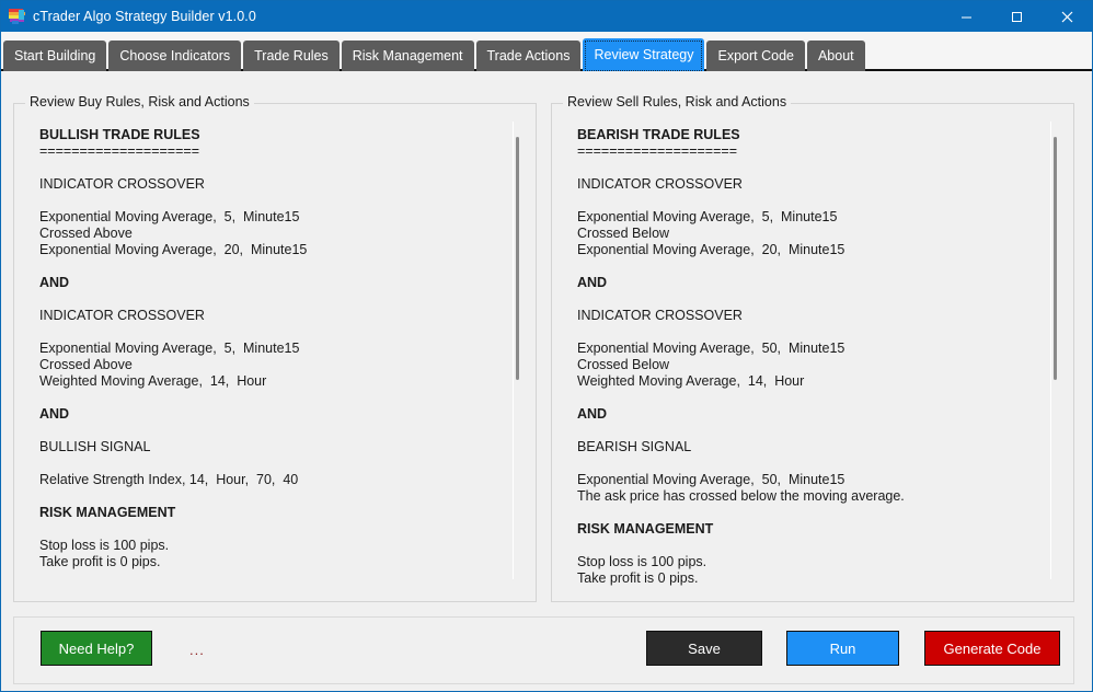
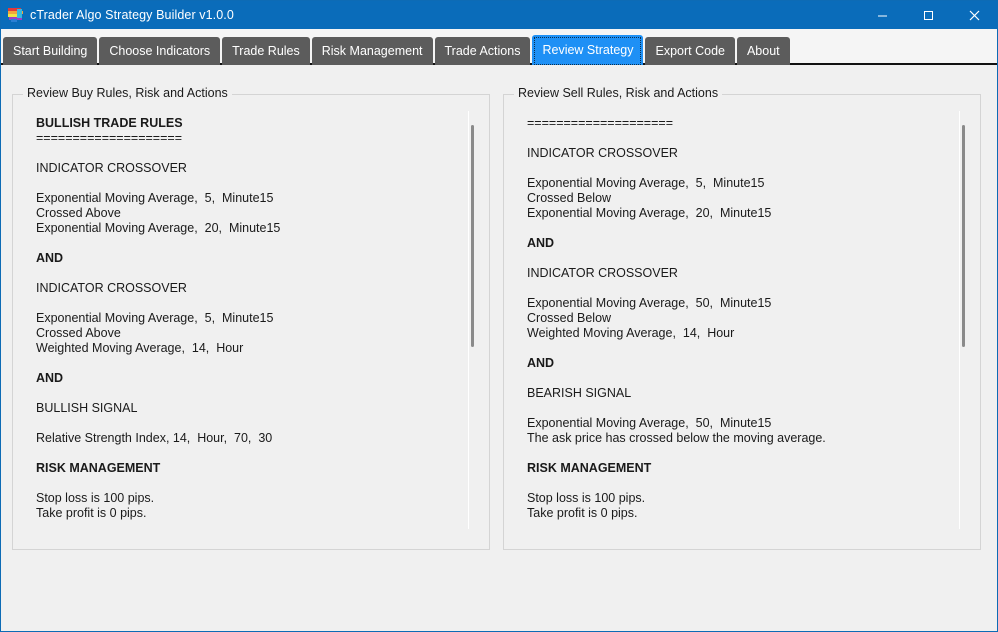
  cTrader Algo Strategy Builder v1.0.0
  Start Building
  Choose Indicators
  Trade Rules
  Risk Management
  Trade Actions
  Review Strategy
  Export Code
  About
  Review Buy Rules, Risk and Actions
  BULLISH TRADE RULES
  ====================
  INDICATOR CROSSOVER
  Exponential Moving Average, 5, Minute15
  Crossed Above
  Exponential Moving Average, 20, Minute15
  AND
  INDICATOR CROSSOVER
  Exponential Moving Average, 5, Minute15
  Crossed Above
  Weighted Moving Average, 14, Hour
  AND
  BULLISH SIGNAL
- Relative Strength Index, 14, Hour, 70, 40
+ Relative Strength Index, 14, Hour, 70, 30
  RISK MANAGEMENT
  Stop loss is 100 pips.
  Take profit is 0 pips.
  Review Sell Rules, Risk and Actions
- BEARISH TRADE RULES
  ====================
  INDICATOR CROSSOVER
  Exponential Moving Average, 5, Minute15
  Crossed Below
  Exponential Moving Average, 20, Minute15
  AND
  INDICATOR CROSSOVER
  Exponential Moving Average, 50, Minute15
  Crossed Below
  Weighted Moving Average, 14, Hour
  AND
  BEARISH SIGNAL
  Exponential Moving Average, 50, Minute15
  The ask price has crossed below the moving average.
  RISK MANAGEMENT
  Stop loss is 100 pips.
  Take profit is 0 pips.
- Need Help?
- ...
- Save
- Run
- Generate Code
